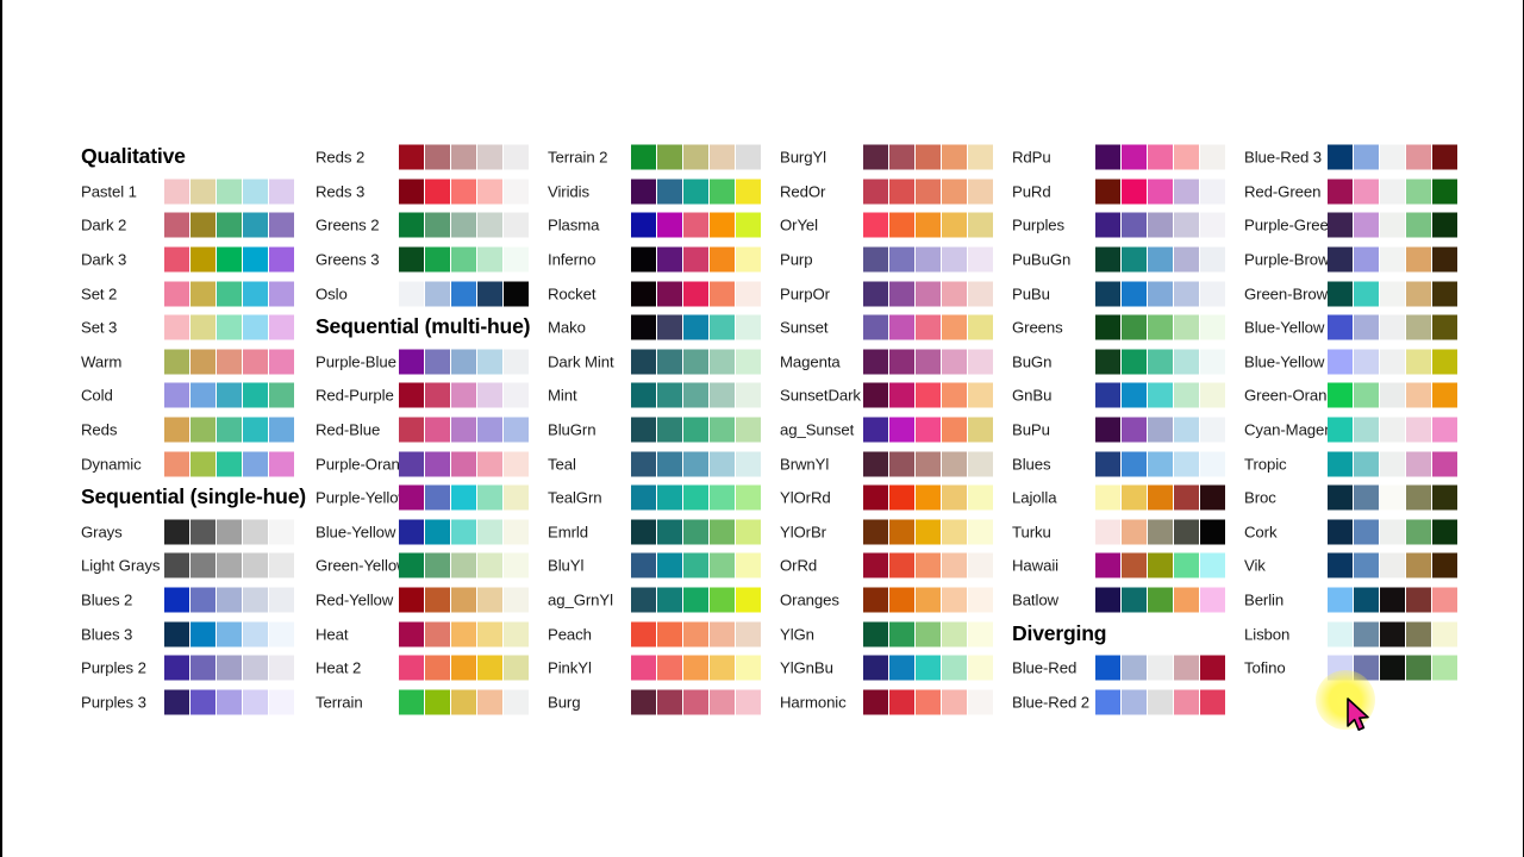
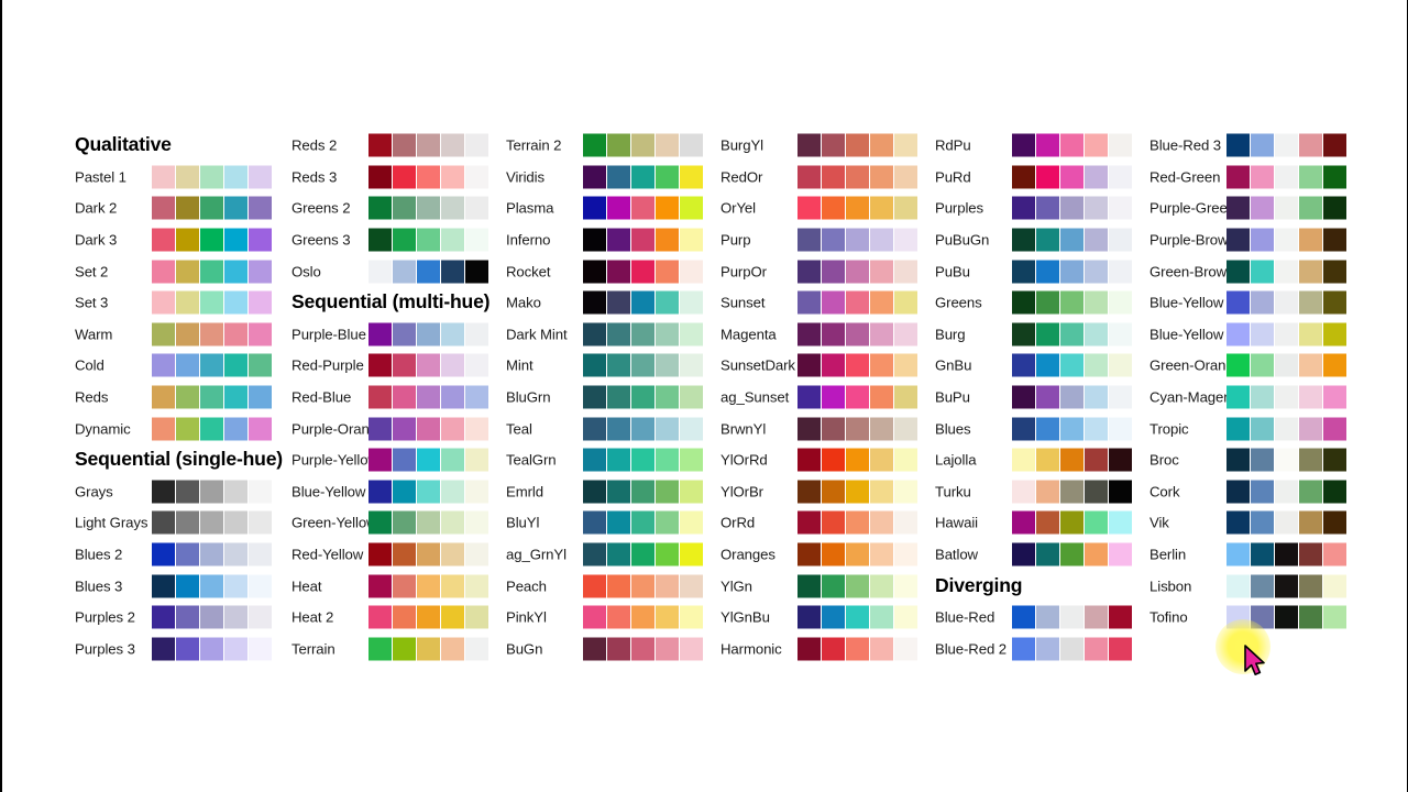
  Qualitative
  Pastel 1
  Dark 2
  Dark 3
  Set 2
  Set 3
  Warm
  Cold
  Reds
  Dynamic
  Sequential (single-hue)
  Grays
  Light Grays
  Blues 2
  Blues 3
  Purples 2
  Purples 3
  Reds 2
  Reds 3
  Greens 2
  Greens 3
  Oslo
  Sequential (multi-hue)
  Purple-Blue
  Red-Purple
  Red-Blue
  Purple-Oran
  Purple-Yello
  Blue-Yellow
  Green-Yello
  Red-Yellow
  Heat
  Heat 2
  Terrain
  Terrain 2
  Viridis
  Plasma
  Inferno
  Rocket
  Mako
  Dark Mint
  Mint
  BluGrn
  Teal
  TealGrn
  Emrld
  BluYl
  ag_GrnYl
  Peach
  PinkYl
- Burg
+ BuGn
  BurgYl
  RedOr
  OrYel
  Purp
  PurpOr
  Sunset
  Magenta
  SunsetDark
  ag_Sunset
  BrwnYl
  YlOrRd
  YlOrBr
  OrRd
  Oranges
  YlGn
  YlGnBu
  Harmonic
  RdPu
  PuRd
  Purples
  PuBuGn
  PuBu
  Greens
- BuGn
+ Burg
  GnBu
  BuPu
  Blues
  Lajolla
  Turku
  Hawaii
  Batlow
  Diverging
  Blue-Red
  Blue-Red 2
  Blue-Red 3
  Red-Green
  Purple-Gree
  Purple-Brow
  Green-Brow
  Blue-Yellow
  Blue-Yellow
  Green-Oran
  Cyan-Mage
  Tropic
  Broc
  Cork
  Vik
  Berlin
  Lisbon
  Tofino
